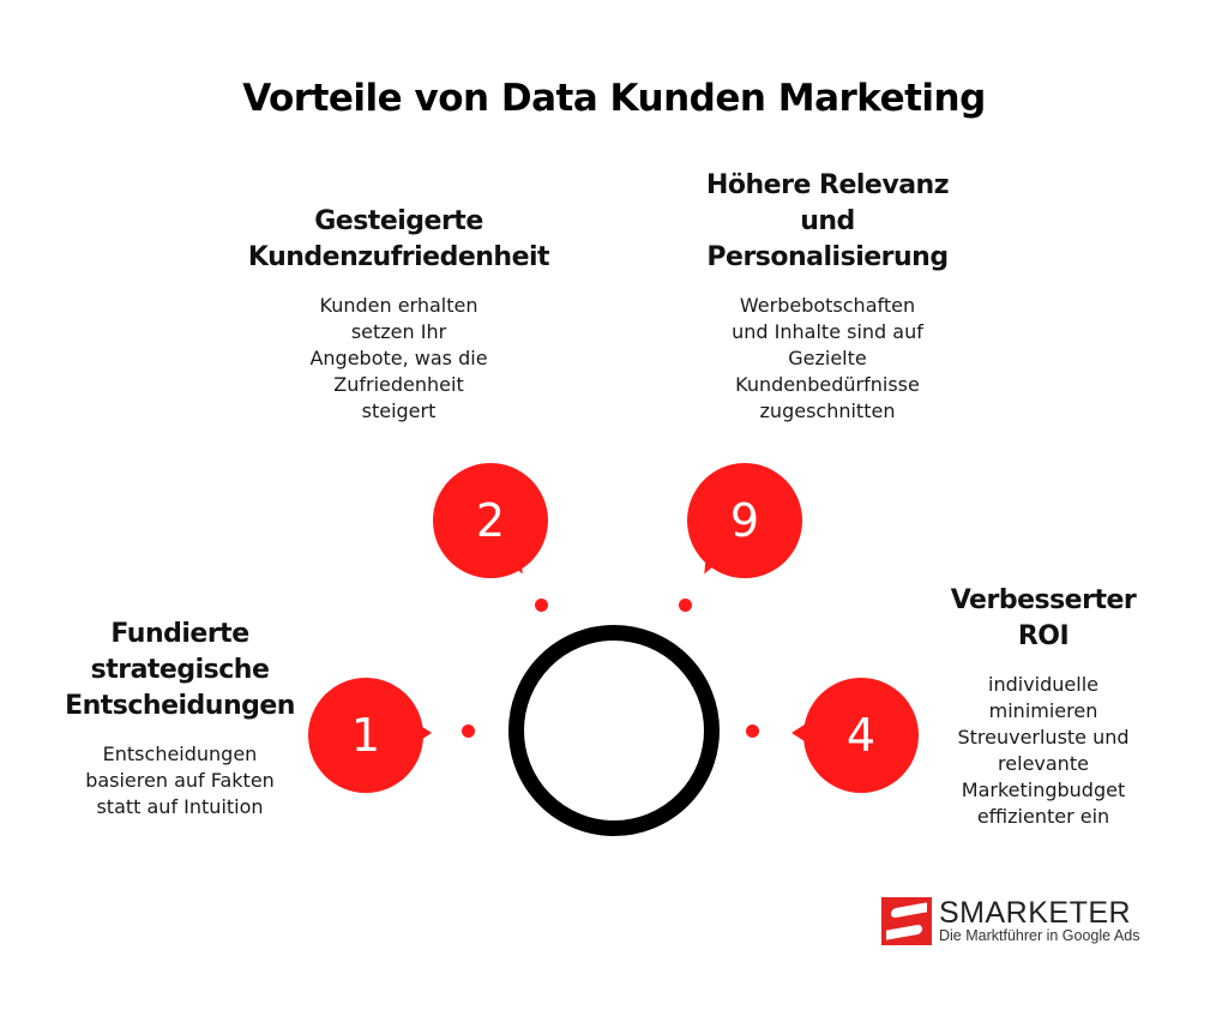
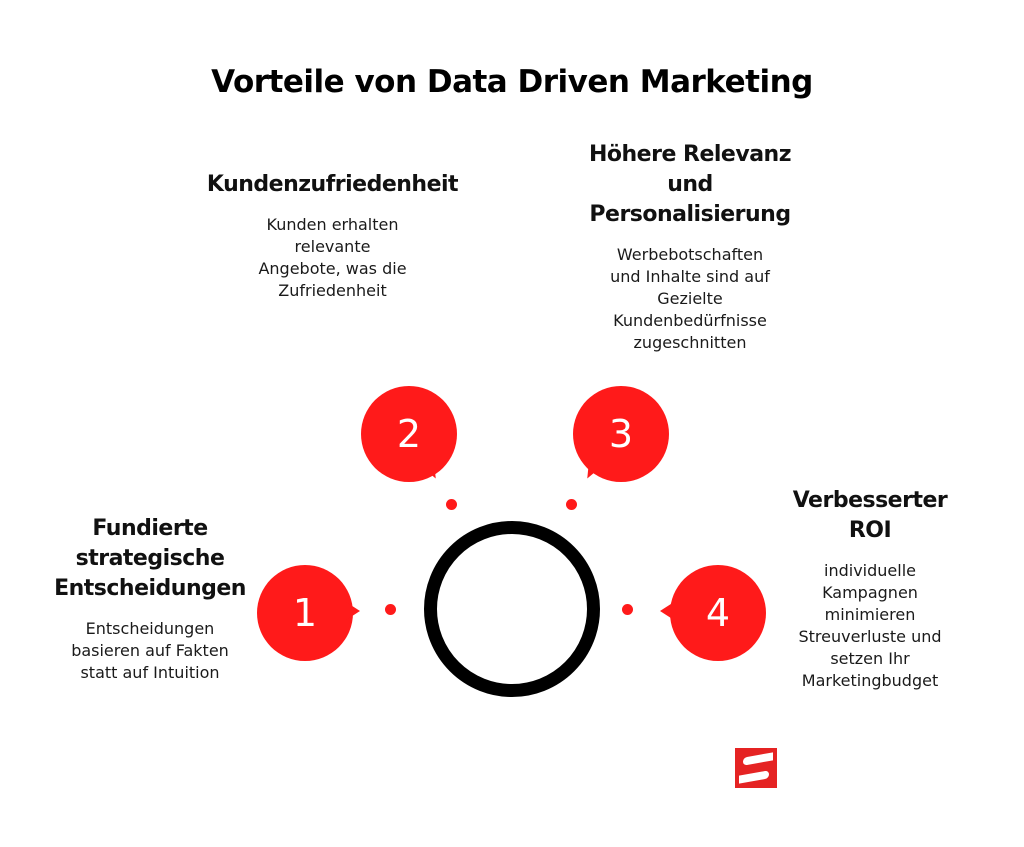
- Vorteile von Data Kunden Marketing
+ Vorteile von Data Driven Marketing
- Gesteigerte
  Kundenzufriedenheit
  Kunden erhalten
- setzen Ihr
+ relevante
  Angebote, was die
  Zufriedenheit
- steigert
  Höhere Relevanz
  und
  Personalisierung
  Werbebotschaften
  und Inhalte sind auf
  Gezielte
  Kundenbedürfnisse
  zugeschnitten
  Fundierte
  strategische
  Entscheidungen
  Entscheidungen
  basieren auf Fakten
  statt auf Intuition
  Verbesserter
  ROI
  individuelle
+ Kampagnen
  minimieren
  Streuverluste und
- relevante
+ setzen Ihr
  Marketingbudget
- effizienter ein
  2
- 9
+ 3
  1
  4
- SMARKETER
- Die Marktführer in Google Ads
